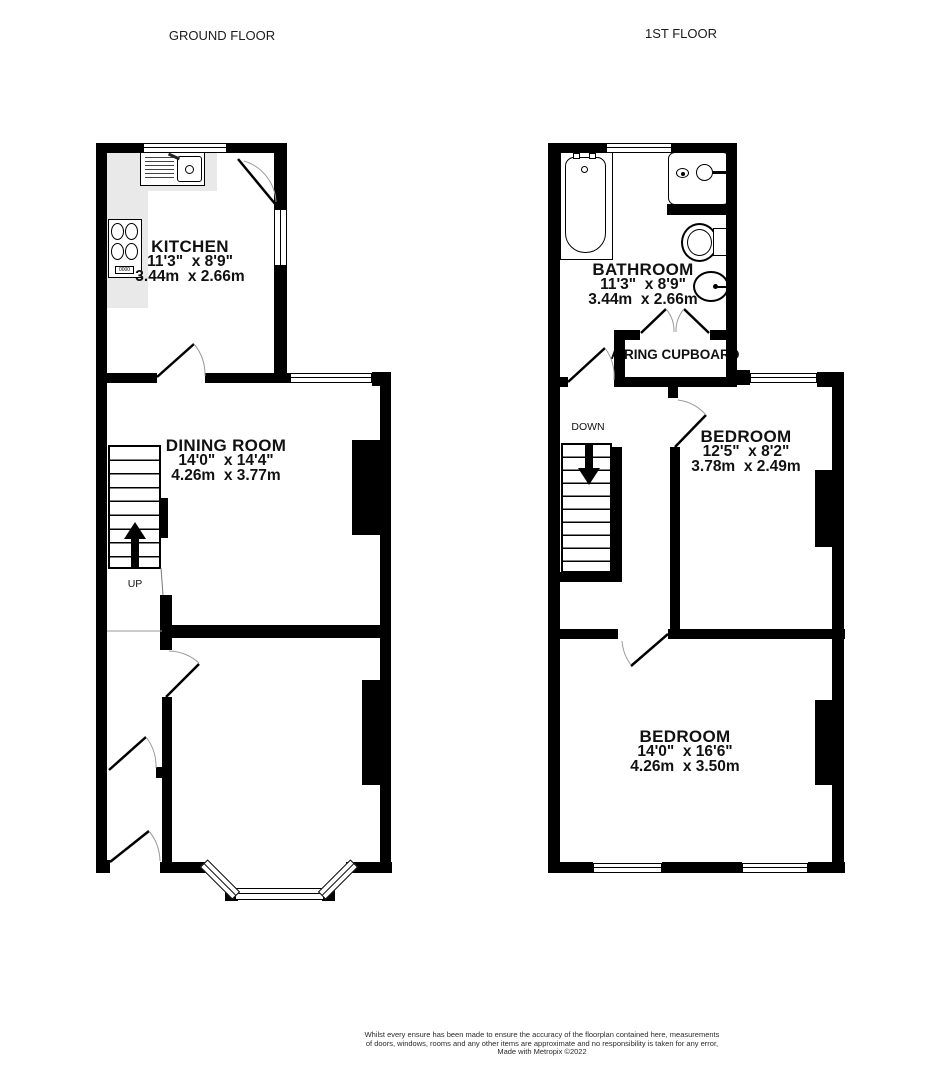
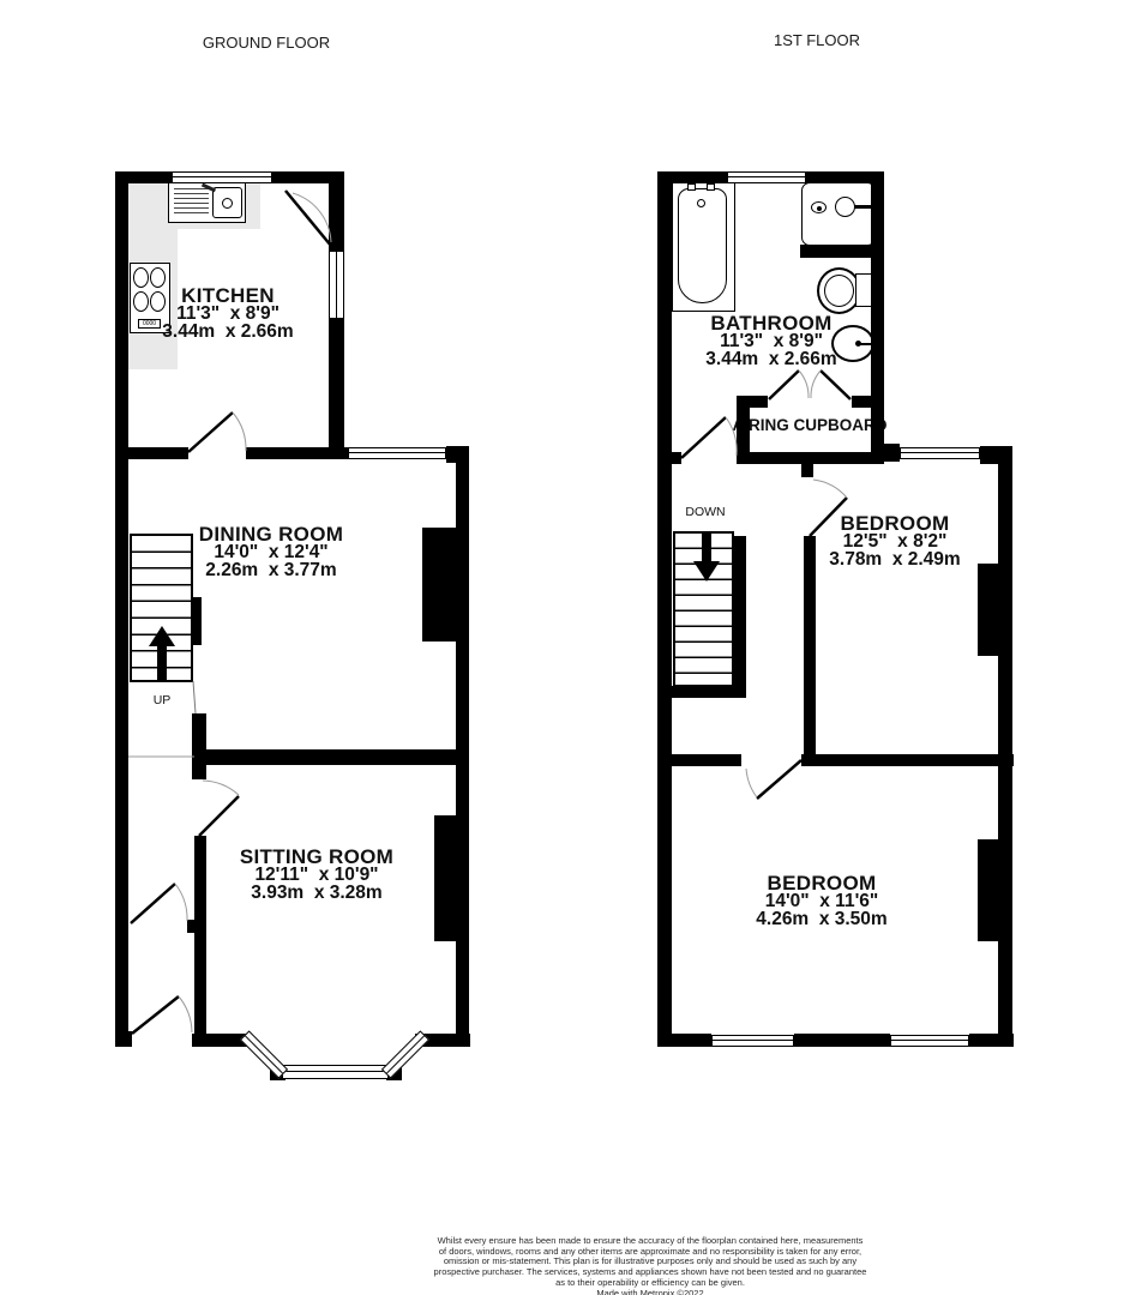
  GROUND FLOOR
  1ST FLOOR
  UP
  KITCHEN
  11'3" x 8'9"
  3.44m x 2.66m
  DINING ROOM
- 14'0" x 14'4"
+ 14'0" x 12'4"
- 4.26m x 3.77m
+ 2.26m x 3.77m
+ SITTING ROOM
+ 12'11" x 10'9"
+ 3.93m x 3.28m
  DOWN
  RING CUPBOAR
  BATHROOM
  11'3" x 8'9"
  3.44m x 2.66m
  BEDROOM
  12'5" x 8'2"
  3.78m x 2.49m
  BEDROOM
- 14'0" x 16'6"
+ 14'0" x 11'6"
  4.26m x 3.50m
  Whilst every ensure has been made to ensure the accuracy of the floorplan contained here, measurements
  of doors, windows, rooms and any other items are approximate and no responsibility is taken for any error,
+ omission or mis-statement. This plan is for illustrative purposes only and should be used as such by any
+ prospective purchaser. The services, systems and appliances shown have not been tested and no guarantee
+ as to their operability or efficiency can be given.
  Made with Metropix ©2022
